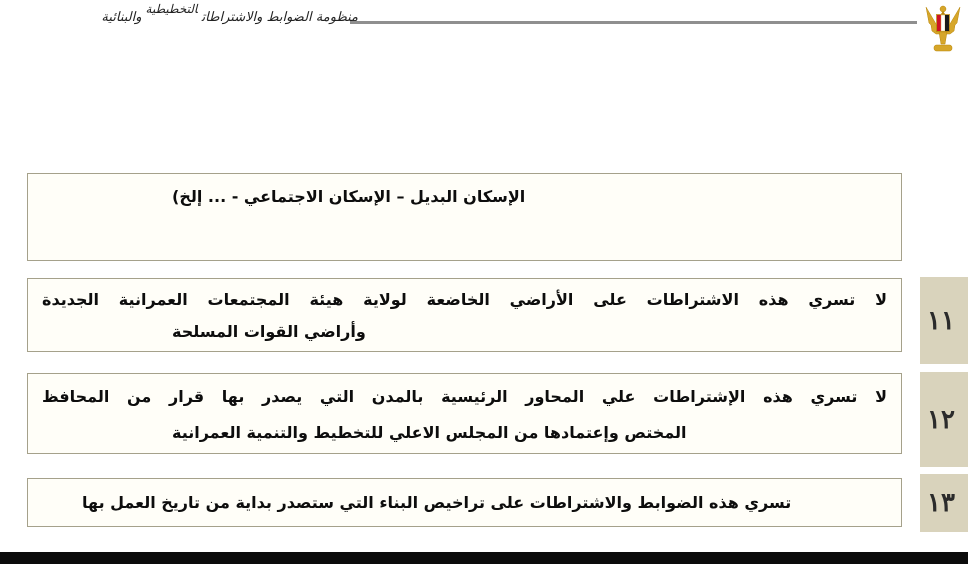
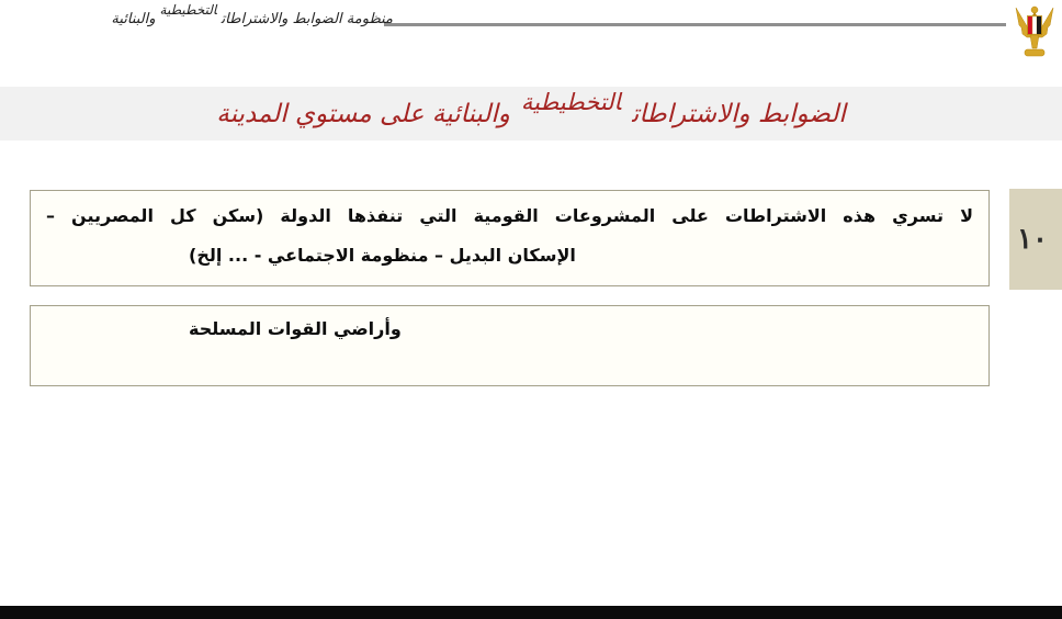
  منظومة الضوابط والاشتراطاتالتخطيطيةوالبنائية
+ الضوابط والاشتراطاتالتخطيطيةوالبنائية على مستوي المدينة
+ ١٠
+ لا تسري هذه الاشتراطات على المشروعات القومية التي تنفذها الدولة (سكن كل المصريين –
- الإسكان البديل – الإسكان الاجتماعي - ... إلخ)
+ الإسكان البديل – منظومة الاجتماعي - ... إلخ)
- ١١
- لا تسري هذه الاشتراطات على الأراضي الخاضعة لولاية هيئة المجتمعات العمرانية الجديدة
  وأراضي القوات المسلحة
- ١٢
- لا تسري هذه الإشتراطات علي المحاور الرئيسية بالمدن التي يصدر بها قرار من المحافظ
- المختص وإعتمادها من المجلس الاعلي للتخطيط والتنمية العمرانية
- ١٣
- تسري هذه الضوابط والاشتراطات على تراخيص البناء التي ستصدر بداية من تاريخ العمل بها
